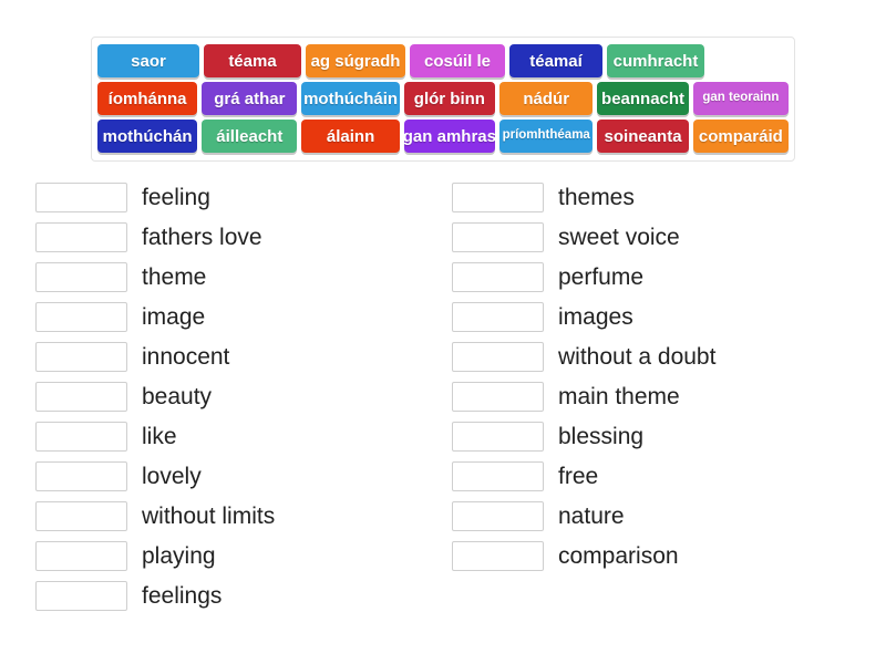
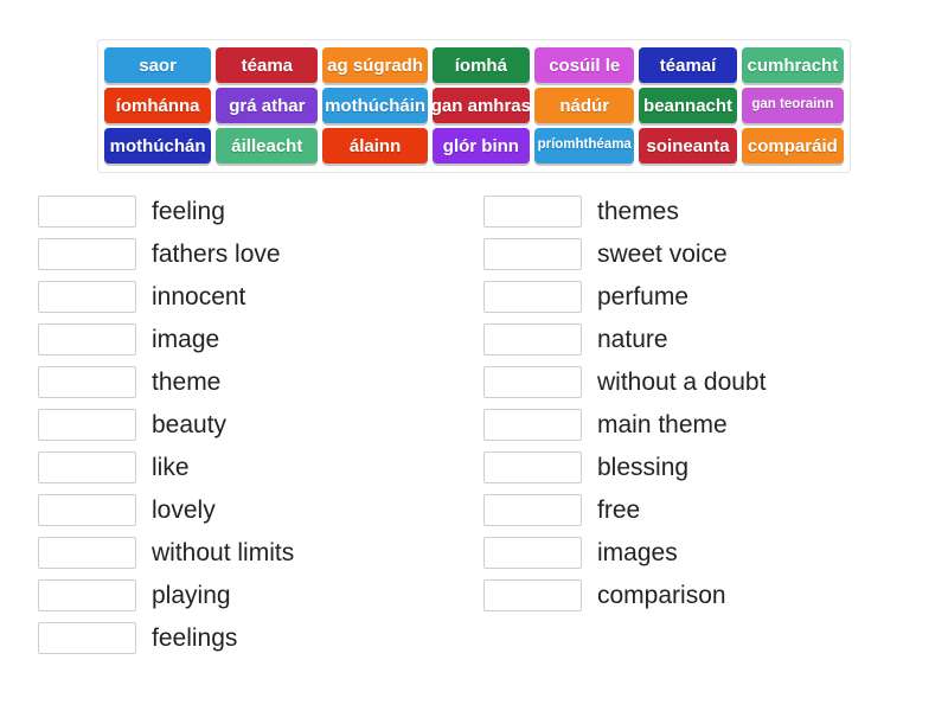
  saor
  téama
  ag súgradh
+ íomhá
  cosúil le
  téamaí
  cumhracht
  íomhánna
  grá athar
  mothúcháin
- glór binn
+ gan amhras
  nádúr
  beannacht
  gan teorainn
  mothúchán
  áilleacht
  álainn
- gan amhras
+ glór binn
  príomhthéama
  soineanta
  comparáid
  feeling
  fathers love
- theme
+ innocent
  image
- innocent
+ theme
  beauty
  like
  lovely
  without limits
  playing
  feelings
  themes
  sweet voice
  perfume
- images
+ nature
  without a doubt
  main theme
  blessing
  free
- nature
+ images
  comparison
